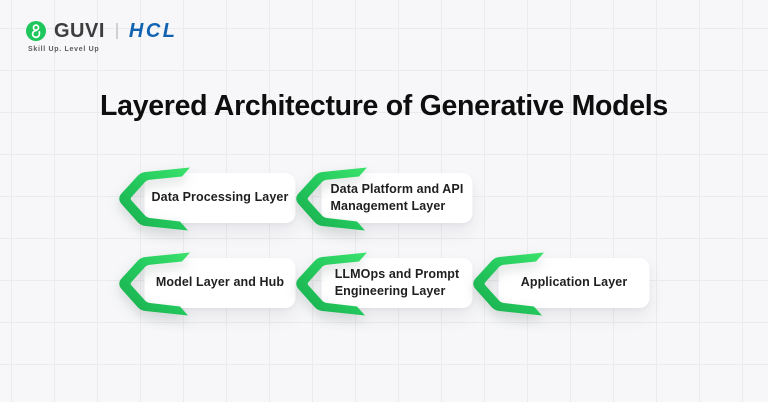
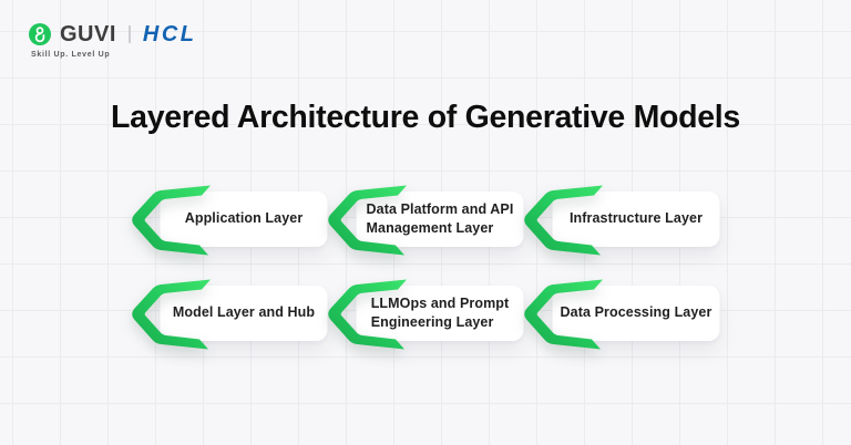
  GUVI
  HCL
  Layered Architecture of Generative Models
- Data Processing Layer
+ Application Layer
  Data Platform and API
  Management Layer
+ Infrastructure Layer
  Model Layer and Hub
  LLMOps and Prompt
  Engineering Layer
- Application Layer
+ Data Processing Layer
